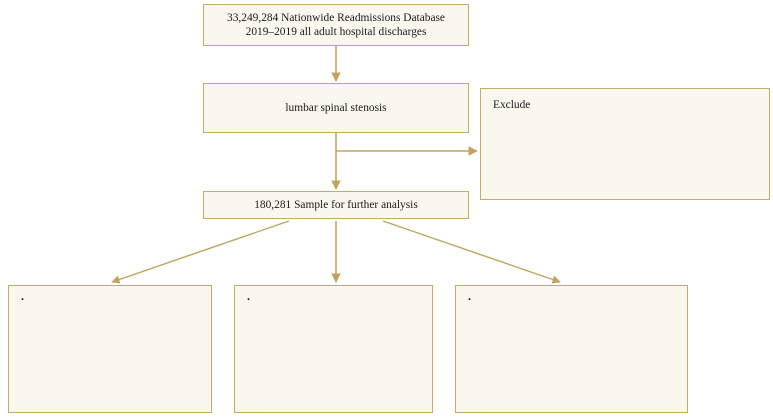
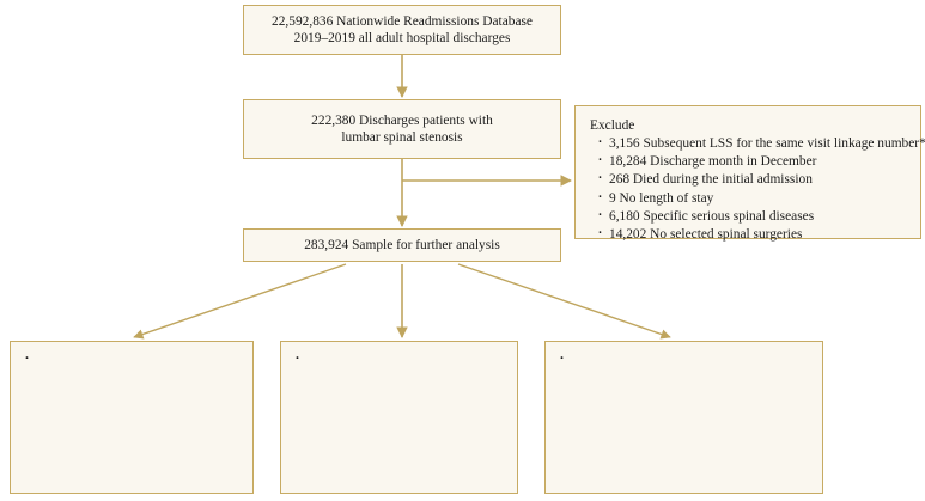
- 33,249,284 Nationwide Readmissions Database
+ 22,592,836 Nationwide Readmissions Database
  2019–2019 all adult hospital discharges
+ 222,380 Discharges patients with
  lumbar spinal stenosis
  Exclude
+ 3,156 Subsequent LSS for the same visit linkage number*
+ 18,284 Discharge month in December
+ 268 Died during the initial admission
+ 9 No length of stay
+ 6,180 Specific serious spinal diseases
+ 14,202 No selected spinal surgeries
- 180,281 Sample for further analysis
+ 283,924 Sample for further analysis
